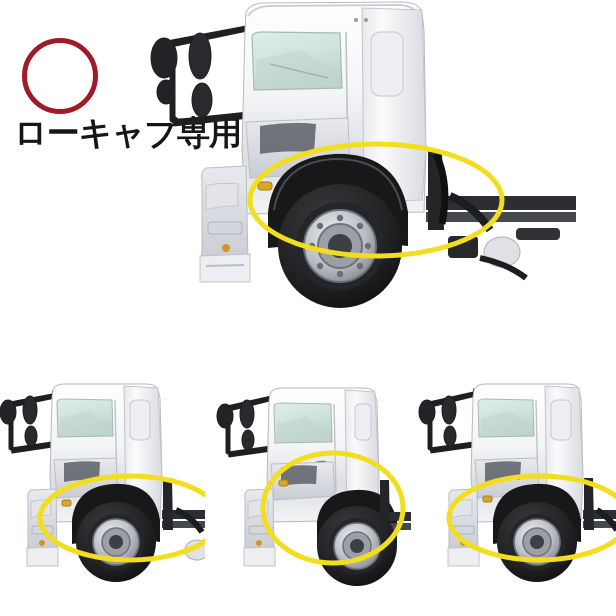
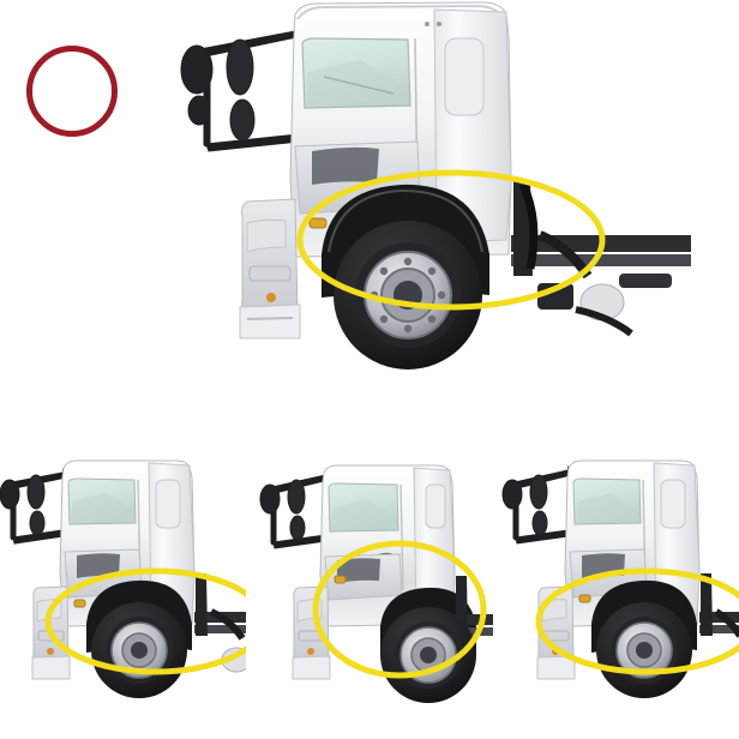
- ローキャブ専用
